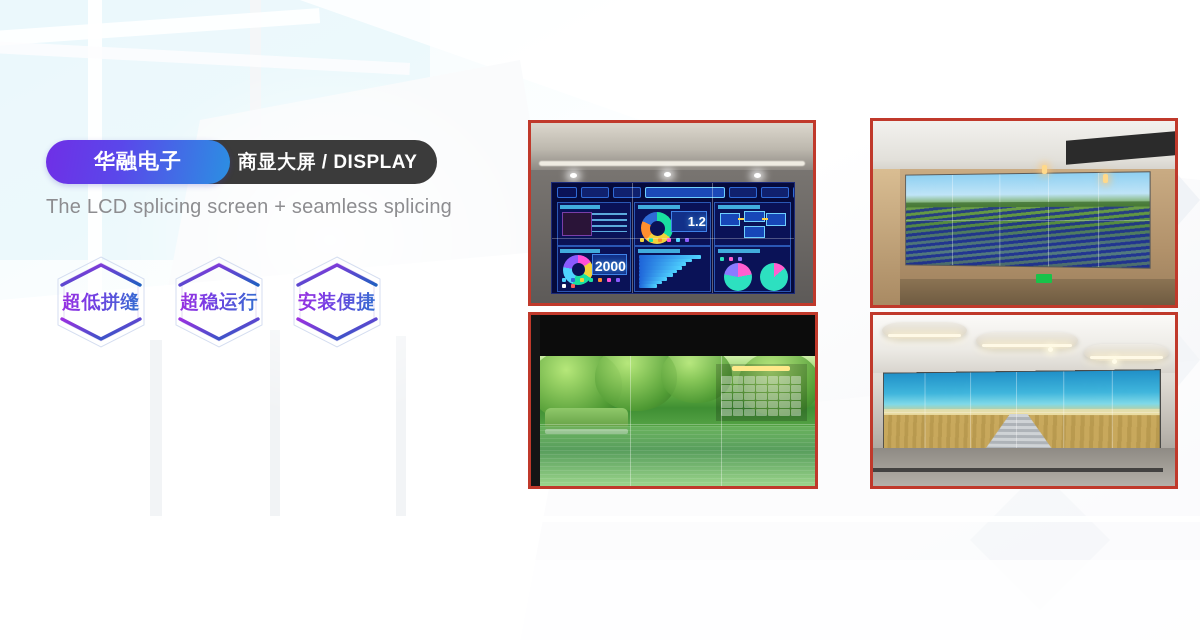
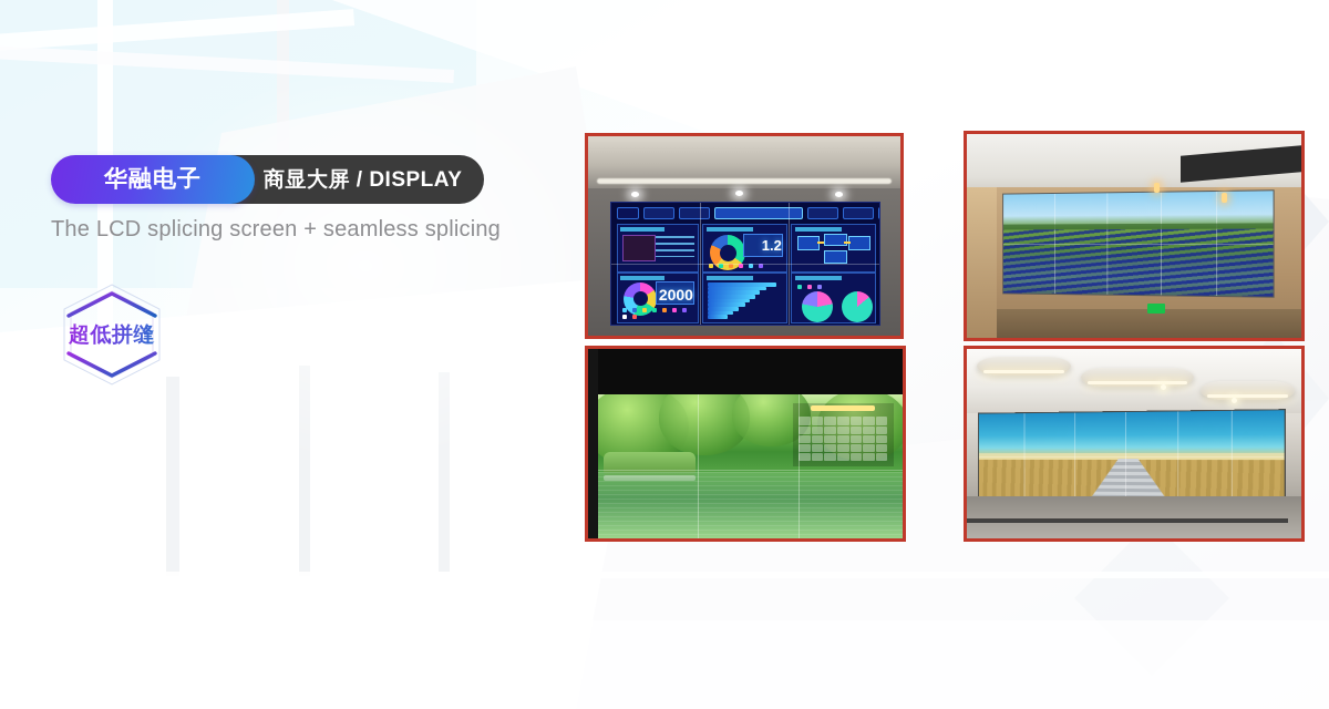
  商显大屏 / DISPLAY
  华融电子
  The LCD splicing screen + seamless splicing
  超低拼缝
- 超稳运行
- 安装便捷
  1.2
  2000
